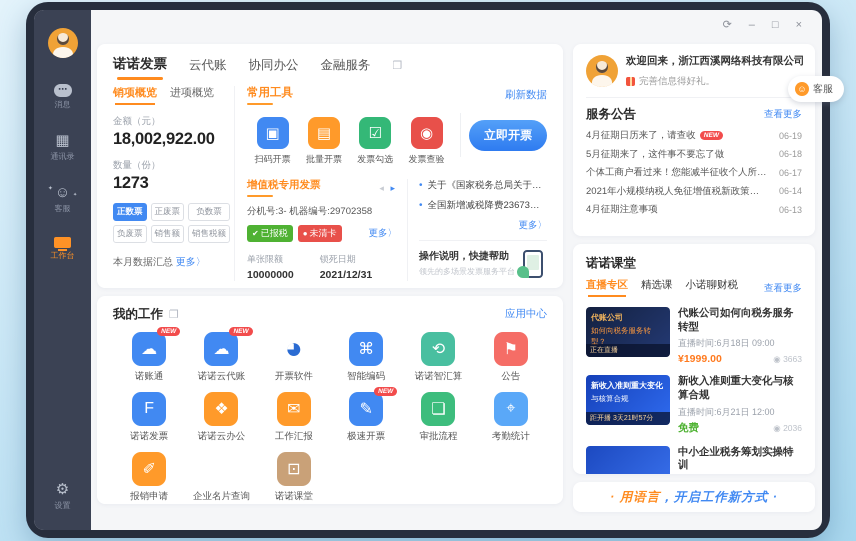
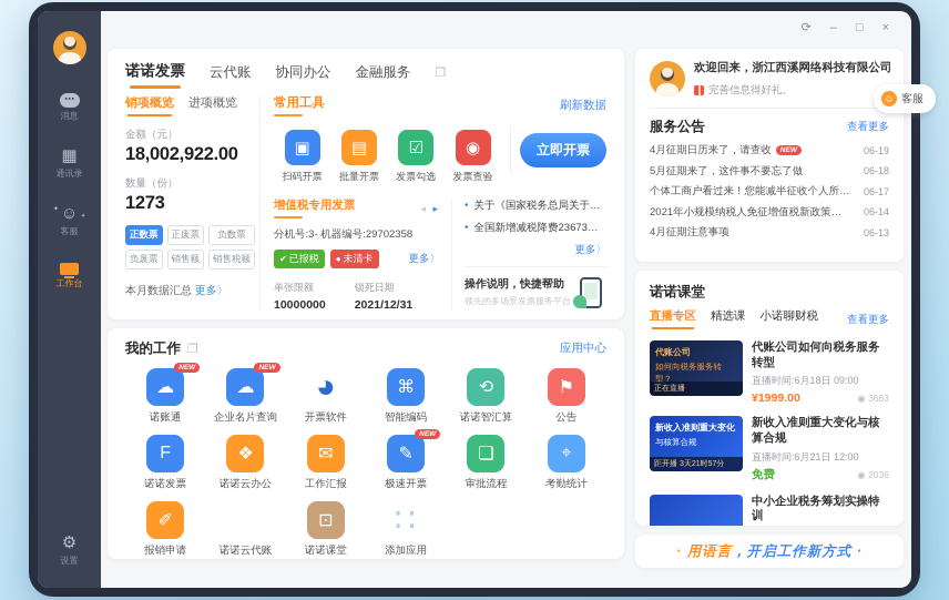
  ⋯
  消息
  ▦
  通讯录
  ☺
  客服
  工作台
  ⚙
  设置
  ⟳
  –
  □
  ×
  诺诺发票
  云代账
  协同办公
  金融服务
  ❐
  销项概览
  进项概览
  金额（元）
  18,002,922.00
  数量（份）
  1273
  正数票
  正废票
  负数票
  负废票
  销售额
  销售税额
  本月数据汇总 更多〉
  常用工具
  刷新数据
  ▣
  扫码开票
  ▤
  批量开票
  ☑
  发票勾选
  ◉
  发票查验
  立即开票
  增值税专用发票
  ◂ ▸
  分机号:3- 机器编号:29702358
  ✔ 已报税
  ● 未清卡
  更多〉
  单张限额
  10000000
  锁死日期
  2021/12/31
  •
  关于《国家税务总局关于办理
  •
  全国新增减税降费23673亿元
  更多〉
  操作说明，快捷帮助
  领先的多场景发票服务平台
  我的工作
  ❐
  应用中心
  ☁
  诺账通
  ☁
- 诺诺云代账
+ 企业名片查询
  ◕
  开票软件
  ⌘
  智能编码
  ⟲
  诺诺智汇算
  ⚑
  公告
  F
  诺诺发票
  ❖
  诺诺云办公
  ✉
  工作汇报
  ✎
  极速开票
  ❏
  审批流程
  ⌖
  考勤统计
  ✐
  报销申请
- 企业名片查询
+ 诺诺云代账
  ⊡
  诺诺课堂
+ ∷
+ 添加应用
  欢迎回来，浙江西溪网络科技有限公司
  完善信息得好礼。
  服务公告
  查看更多
  4月征期日历来了，请查收
  06-19
  5月征期来了，这件事不要忘了做
  06-18
  个体工商户看过来！您能减半征收个人所…
  06-17
  2021年小规模纳税人免征增值税新政策…
  06-14
  4月征期注意事项
  06-13
  诺诺课堂
  直播专区
  精选课
  小诺聊财税
  查看更多
  代账公司
  如何向税务服务转型？
  代账公司如何向税务服务转型
  直播时间:6月18日 09:00
  ¥1999.00
  ◉ 3663
  新收入准则重大变化
  与核算合规
  新收入准则重大变化与核算合规
  直播时间:6月21日 12:00
  免费
  ◉ 2036
  中小企业税务筹划实操特训
  · 用语言，开启工作新方式 ·
  ☺
  客服
